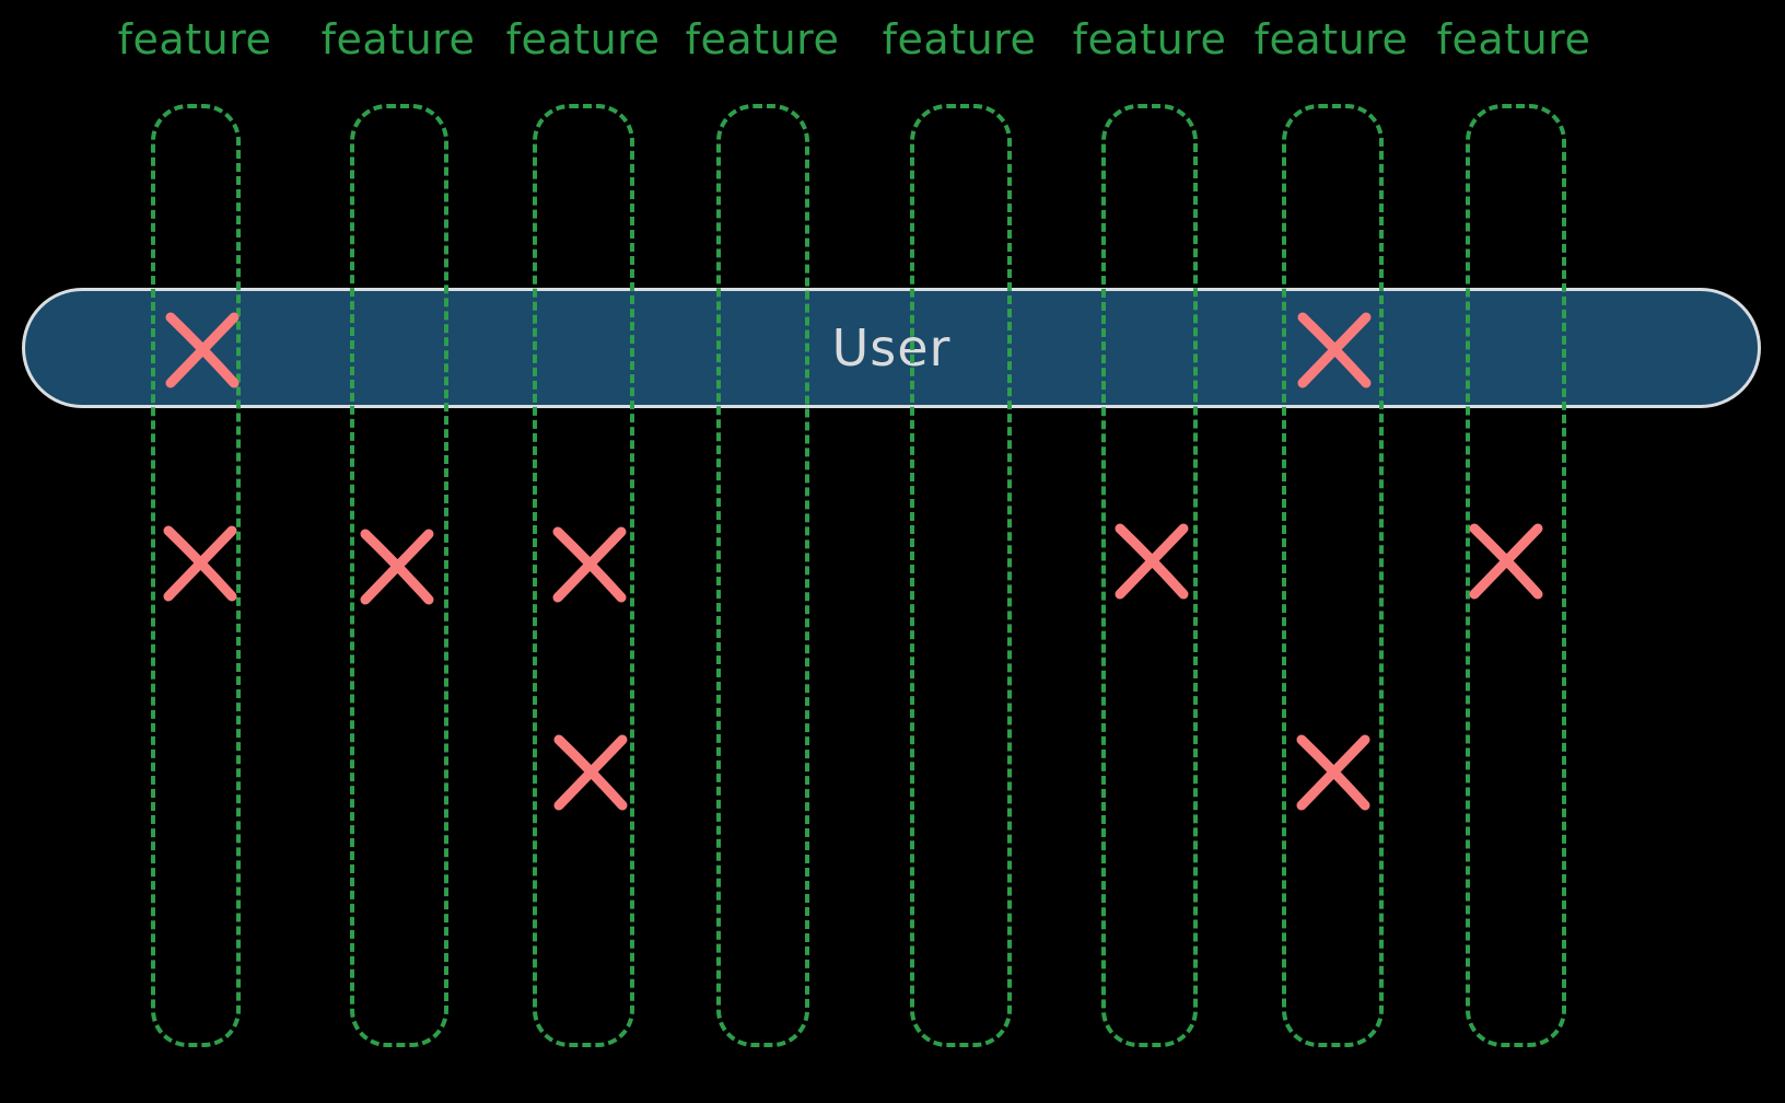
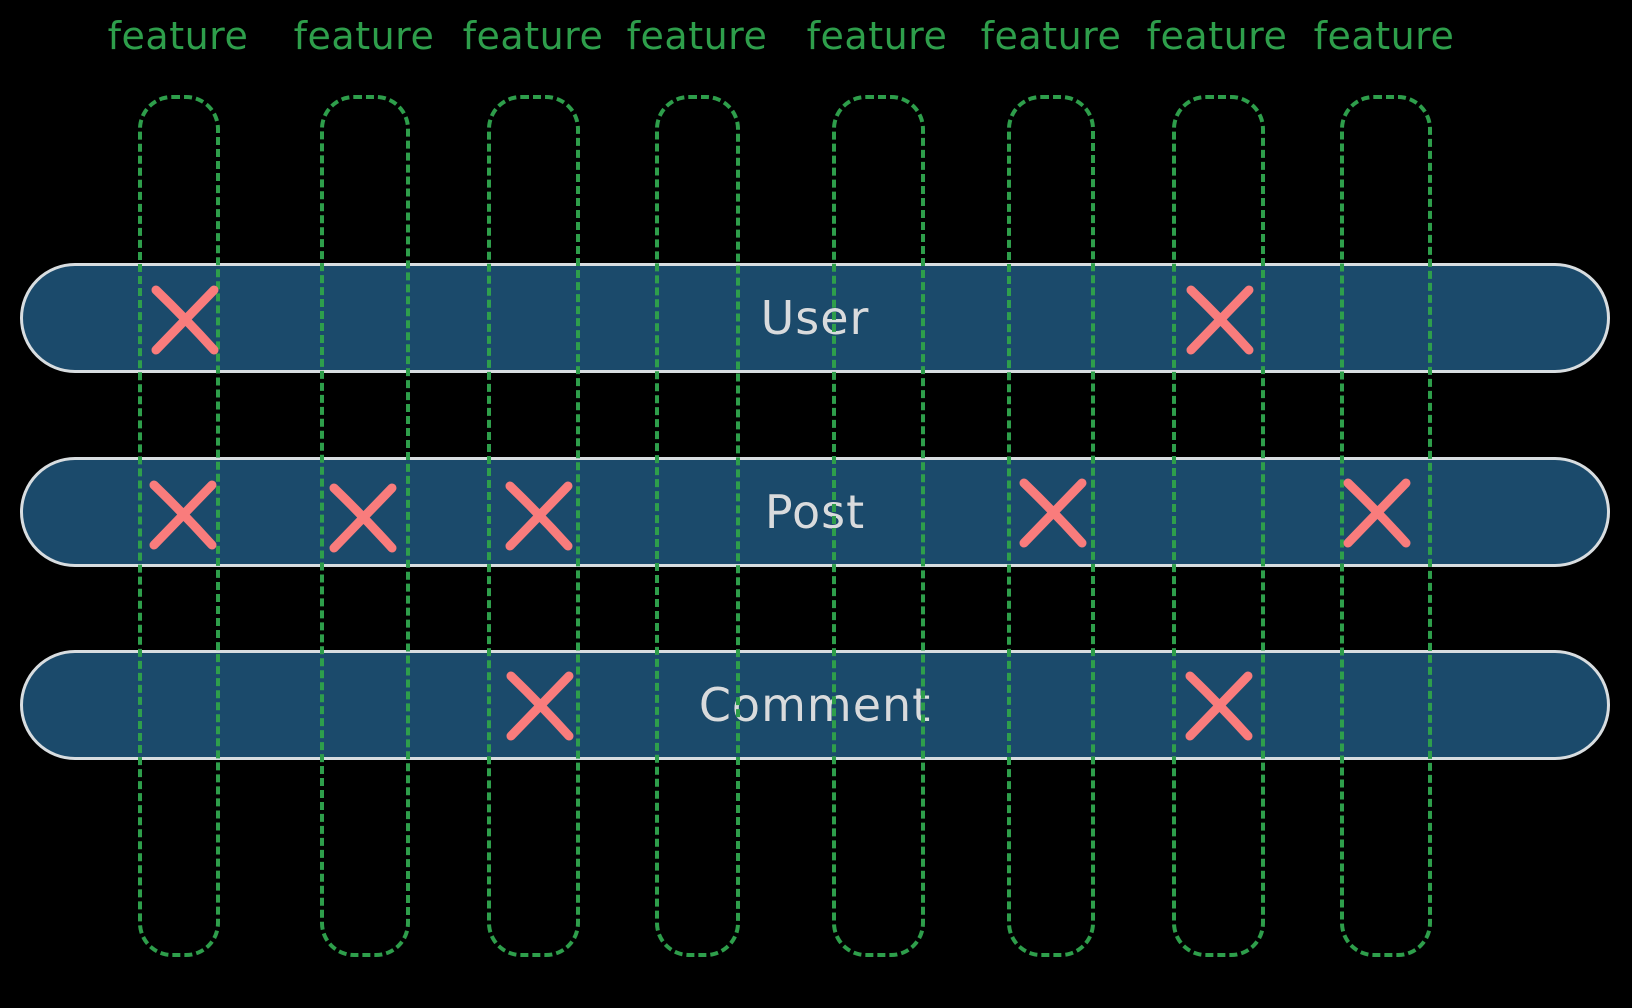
  User
+ Post
+ Comment
  feature
  feature
  feature
  feature
  feature
  feature
  feature
  feature
